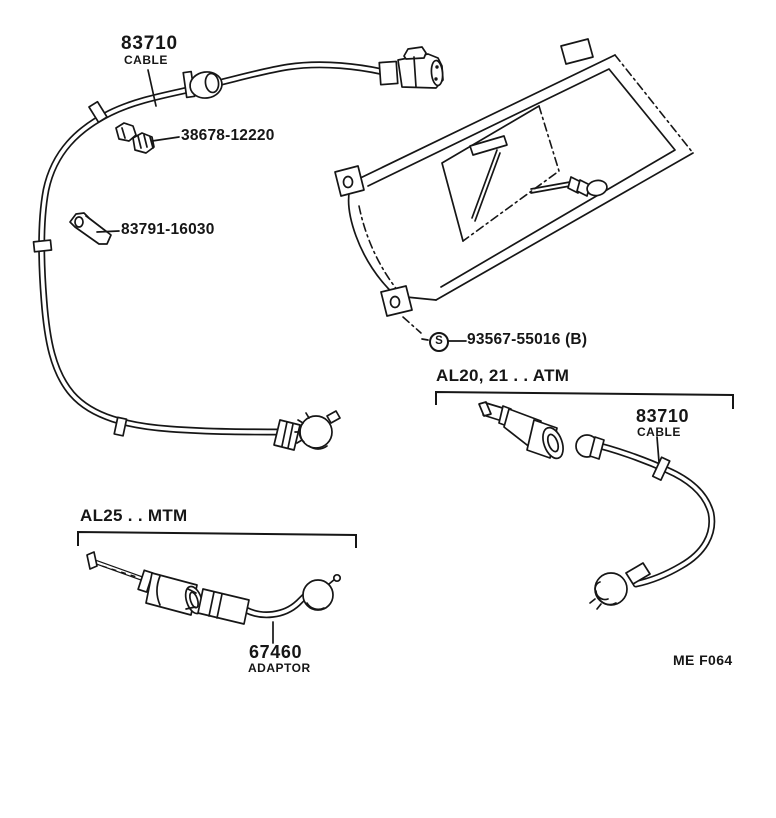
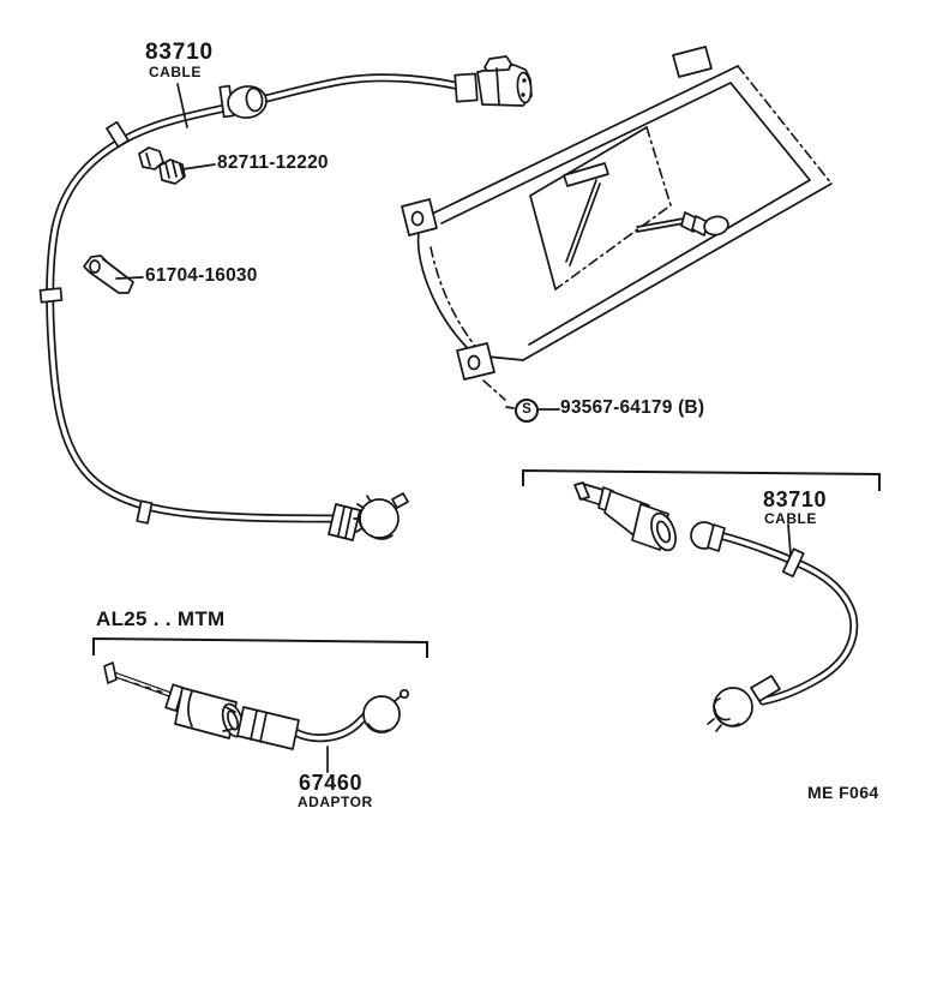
  83710
  CABLE
- 38678-12220
+ 82711-12220
- 83791-16030
+ 61704-16030
  S
- 93567-55016 (B)
+ 93567-64179 (B)
- AL20, 21 . . ATM
  83710
  CABLE
  AL25 . . MTM
  67460
  ADAPTOR
  ME F064
